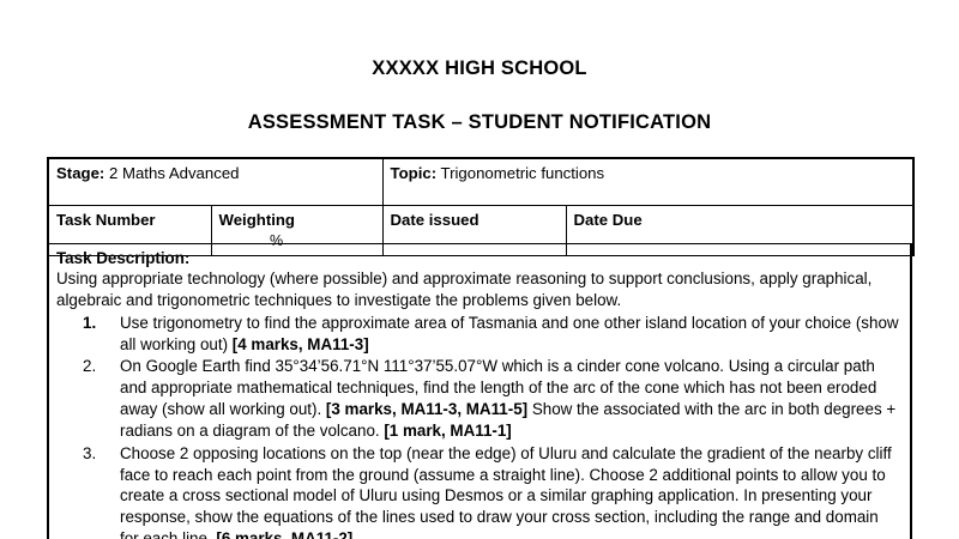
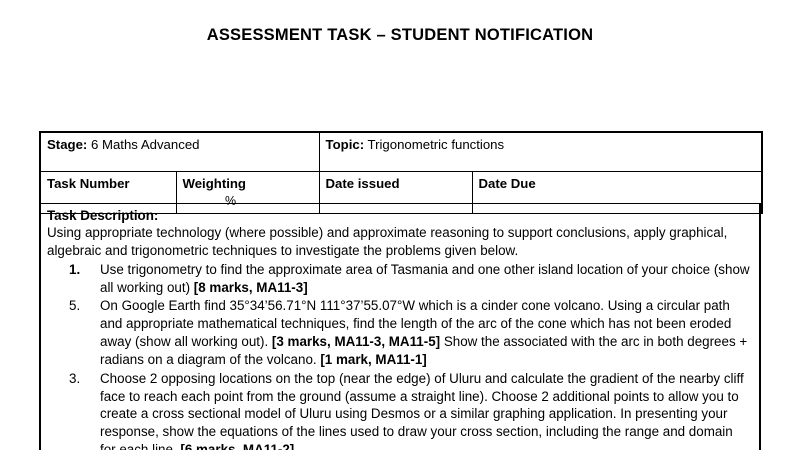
- XXXXX HIGH SCHOOL
  ASSESSMENT TASK – STUDENT NOTIFICATION
- Stage: 2 Maths Advanced	Topic: Trigonometric functions
+ Stage: 6 Maths Advanced	Topic: Trigonometric functions
  Task Number	Weighting %	Date issued	Date Due
  Task Description:
  Using appropriate technology (where possible) and approximate reasoning to support conclusions, apply graphical, algebraic and trigonometric techniques to investigate the problems given below.
  1.
- Use trigonometry to find the approximate area of Tasmania and one other island location of your choice (show all working out) [4 marks, MA11-3]
+ Use trigonometry to find the approximate area of Tasmania and one other island location of your choice (show all working out) [8 marks, MA11-3]
- 2.
+ 5.
  On Google Earth find 35°34’56.71°N 111°37’55.07°W which is a cinder cone volcano. Using a circular path and appropriate mathematical techniques, find the length of the arc of the cone which has not been eroded away (show all working out). [3 marks, MA11-3, MA11-5] Show the associated with the arc in both degrees + radians on a diagram of the volcano. [1 mark, MA11-1]
  3.
  Choose 2 opposing locations on the top (near the edge) of Uluru and calculate the gradient of the nearby cliff face to reach each point from the ground (assume a straight line). Choose 2 additional points to allow you to create a cross sectional model of Uluru using Desmos or a similar graphing application. In presenting your response, show the equations of the lines used to draw your cross section, including the range and domain
